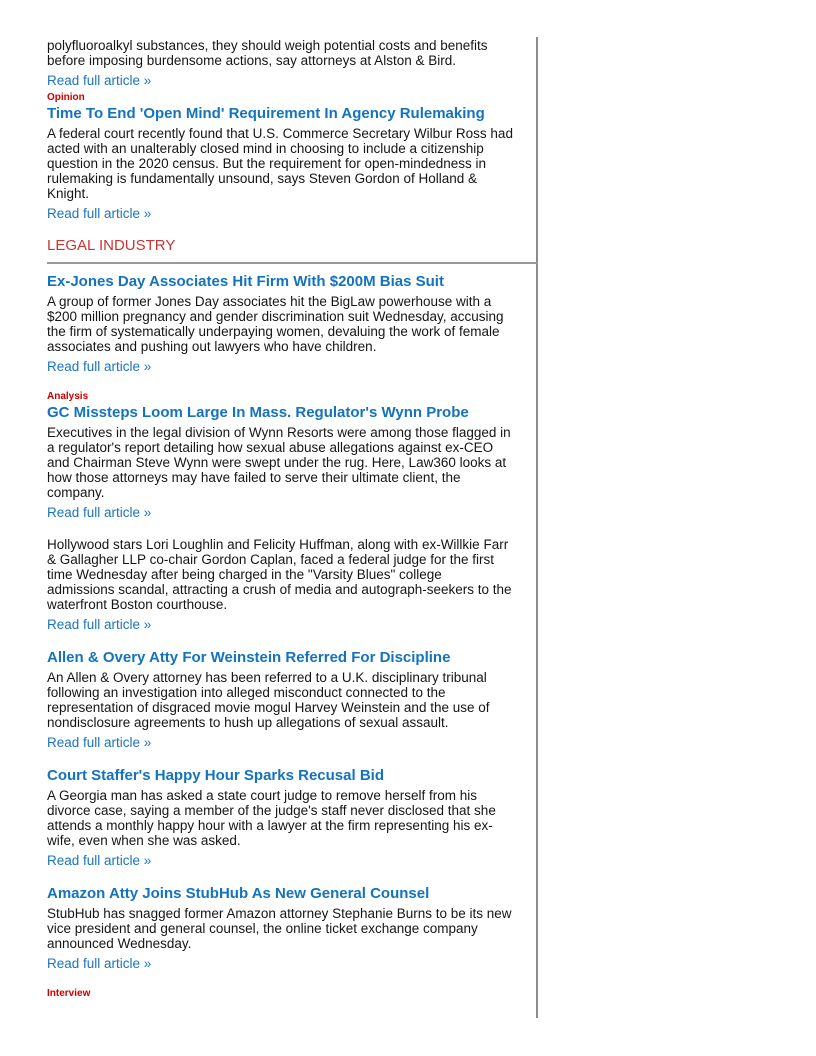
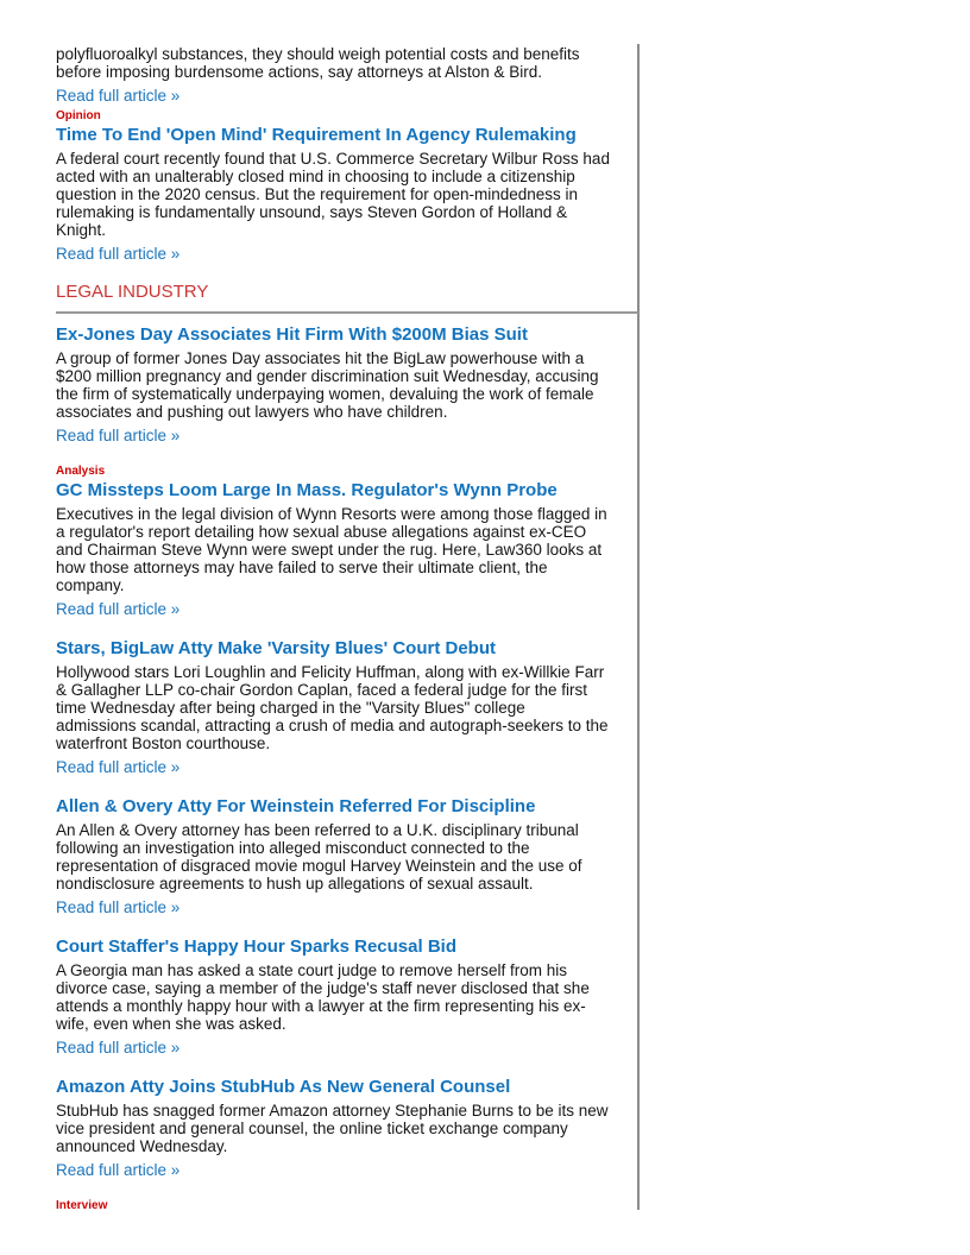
  polyfluoroalkyl substances, they should weigh potential costs and benefits before imposing burdensome actions, say attorneys at Alston & Bird.
  Read full article »
  Opinion
  Time To End 'Open Mind' Requirement In Agency Rulemaking
  A federal court recently found that U.S. Commerce Secretary Wilbur Ross had acted with an unalterably closed mind in choosing to include a citizenship question in the 2020 census. But the requirement for open-mindedness in rulemaking is fundamentally unsound, says Steven Gordon of Holland & Knight.
  Read full article »
  LEGAL INDUSTRY
  Ex-Jones Day Associates Hit Firm With $200M Bias Suit
  A group of former Jones Day associates hit the BigLaw powerhouse with a $200 million pregnancy and gender discrimination suit Wednesday, accusing the firm of systematically underpaying women, devaluing the work of female associates and pushing out lawyers who have children.
  Read full article »
  Analysis
  GC Missteps Loom Large In Mass. Regulator's Wynn Probe
  Executives in the legal division of Wynn Resorts were among those flagged in a regulator's report detailing how sexual abuse allegations against ex-CEO and Chairman Steve Wynn were swept under the rug. Here, Law360 looks at how those attorneys may have failed to serve their ultimate client, the company.
  Read full article »
+ Stars, BigLaw Atty Make 'Varsity Blues' Court Debut
  Hollywood stars Lori Loughlin and Felicity Huffman, along with ex-Willkie Farr & Gallagher LLP co-chair Gordon Caplan, faced a federal judge for the first time Wednesday after being charged in the "Varsity Blues" college admissions scandal, attracting a crush of media and autograph-seekers to the waterfront Boston courthouse.
  Read full article »
  Allen & Overy Atty For Weinstein Referred For Discipline
  An Allen & Overy attorney has been referred to a U.K. disciplinary tribunal following an investigation into alleged misconduct connected to the representation of disgraced movie mogul Harvey Weinstein and the use of nondisclosure agreements to hush up allegations of sexual assault.
  Read full article »
  Court Staffer's Happy Hour Sparks Recusal Bid
  A Georgia man has asked a state court judge to remove herself from his divorce case, saying a member of the judge's staff never disclosed that she attends a monthly happy hour with a lawyer at the firm representing his ex-wife, even when she was asked.
  Read full article »
  Amazon Atty Joins StubHub As New General Counsel
  StubHub has snagged former Amazon attorney Stephanie Burns to be its new vice president and general counsel, the online ticket exchange company announced Wednesday.
  Read full article »
  Interview
